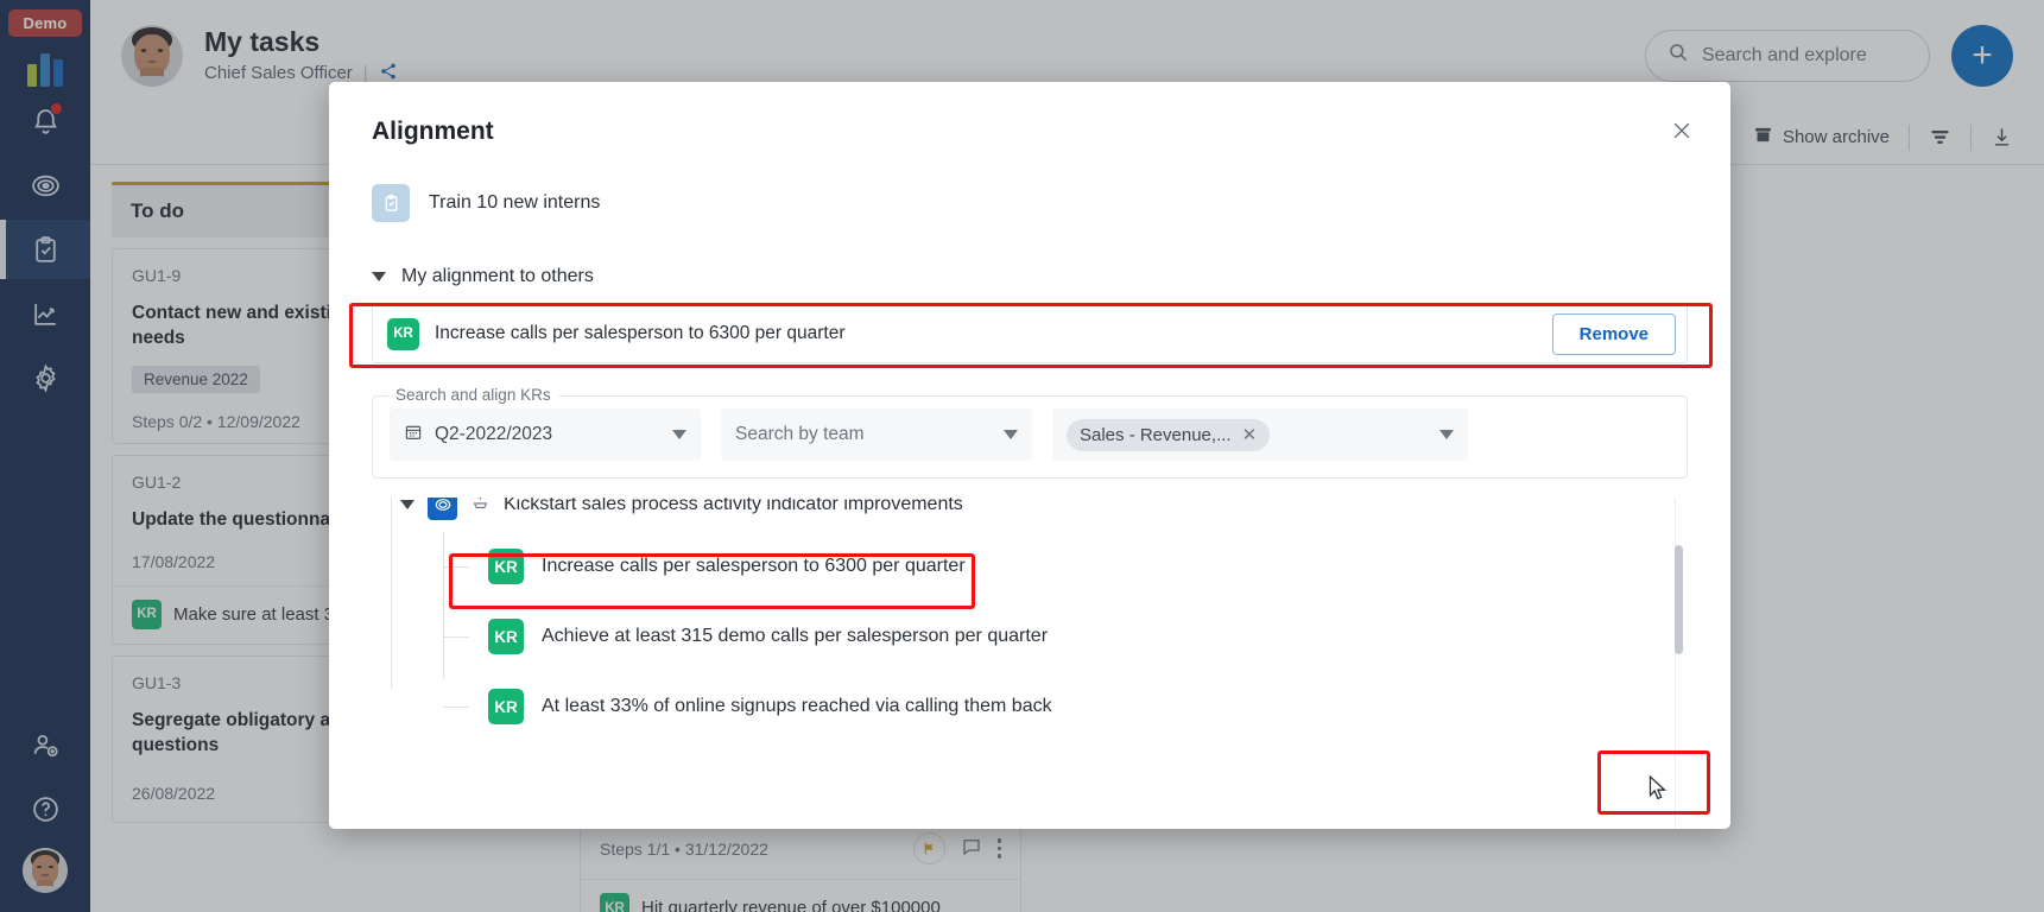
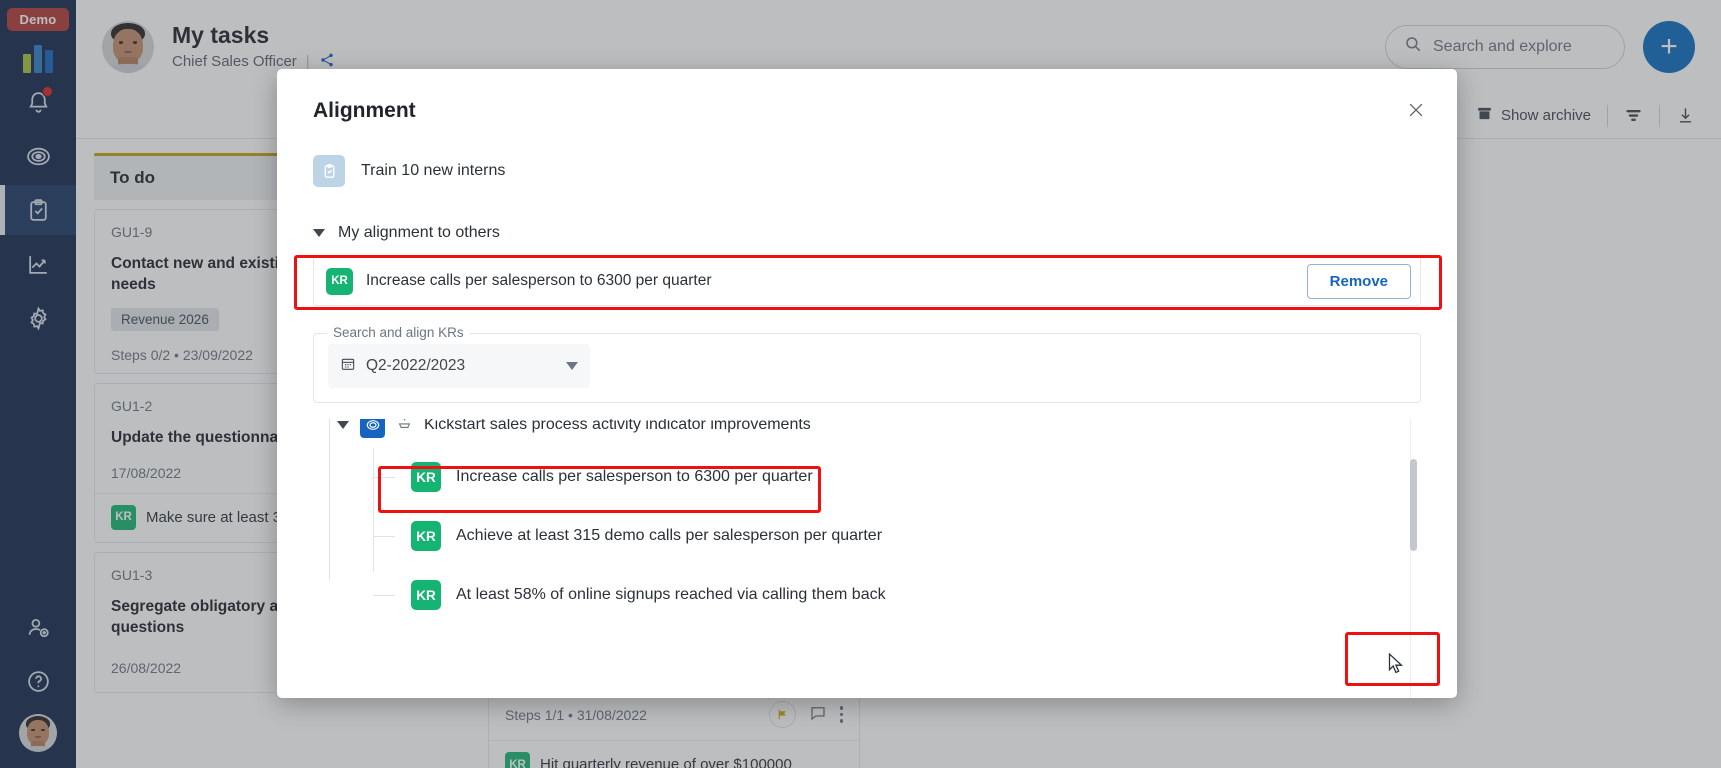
  Demo
  My tasks
  Chief Sales Officer
  |
  Search and explore
  +
  Show archive
  To do
  GU1-9
- Revenue 2022
+ Revenue 2026
- Steps 0/2 • 12/09/2022
+ Steps 0/2 • 23/09/2022
  GU1-2
  Update the questionna
  17/08/2022
  KR
  GU1-3
  26/08/2022
- Steps 1/1 • 31/12/2022
+ Steps 1/1 • 31/08/2022
  KR
  Hit quarterly revenue of over $100000
  Alignment
  Train 10 new interns
  My alignment to others
  KR
  Increase calls per salesperson to 6300 per quarter
  Remove
  Search and align KRs
  Q2-2022/2023
- Search by team
- Sales - Revenue,...
- ✕
  Kickstart sales process activity indicator improvements
  KR
  Increase calls per salesperson to 6300 per quarter
  KR
  Achieve at least 315 demo calls per salesperson per quarter
  KR
- At least 33% of online signups reached via calling them back
+ At least 58% of online signups reached via calling them back
